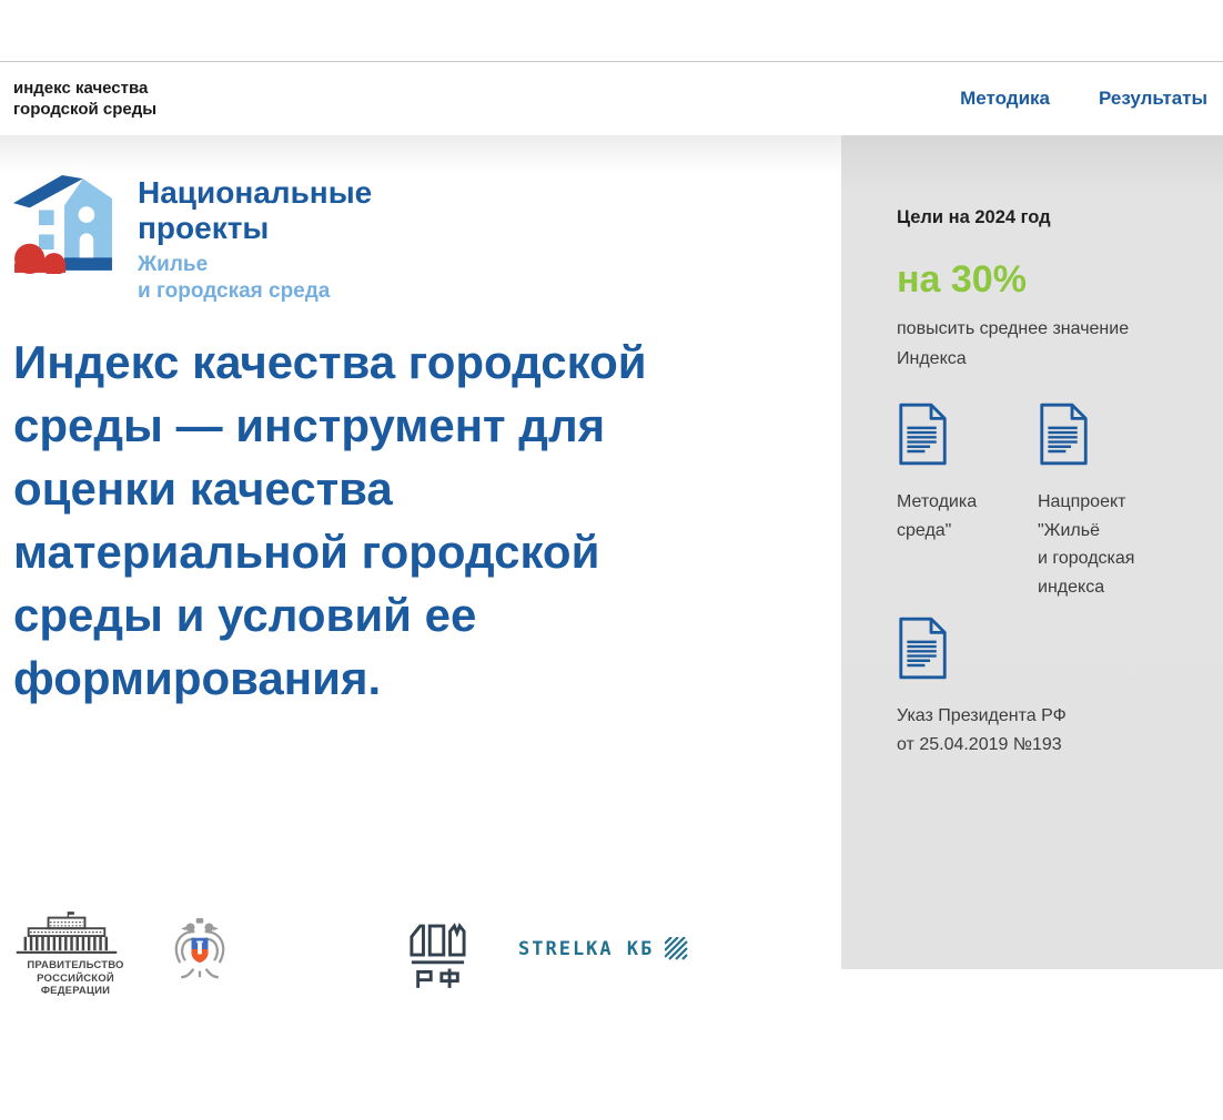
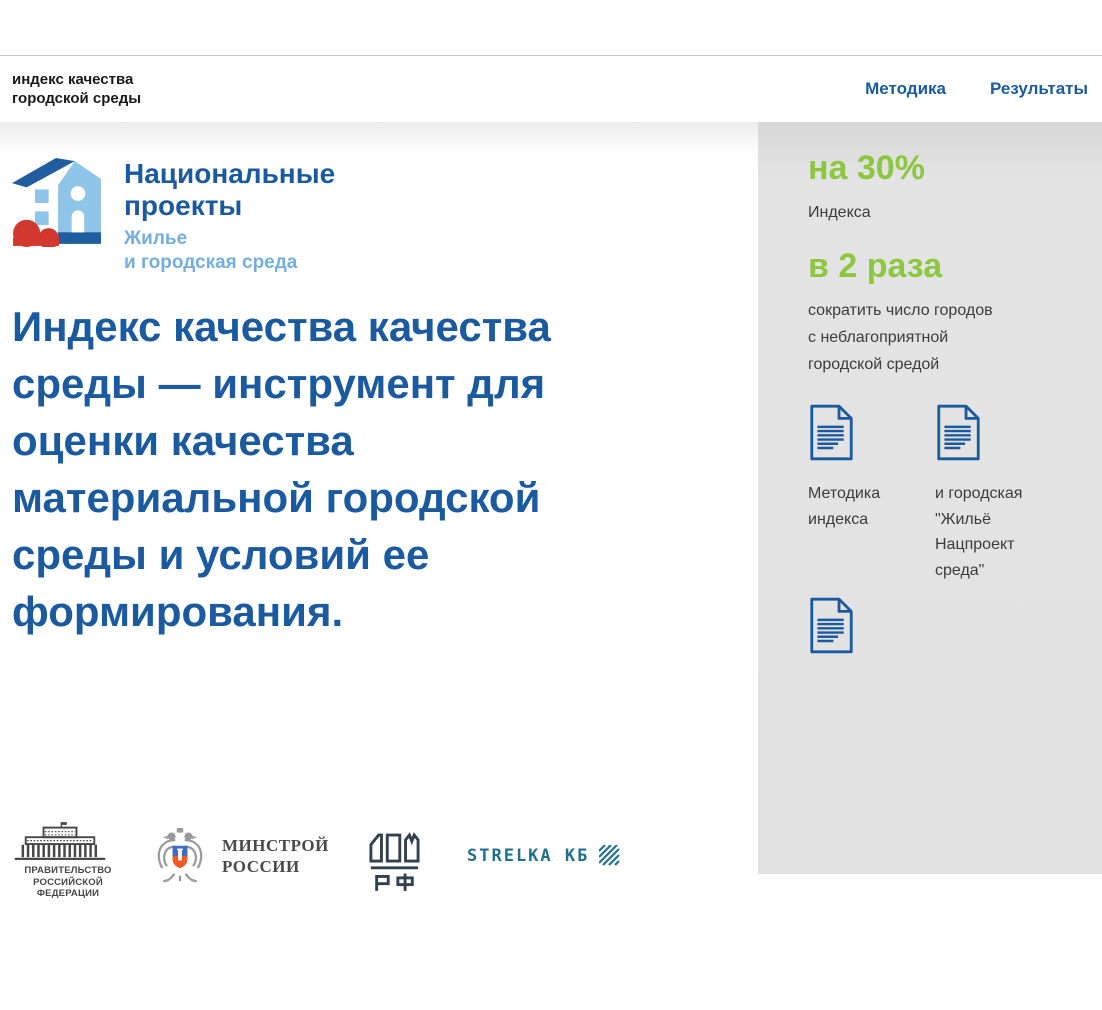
  индекс качества
  городской среды
  Методика
  Результаты
  Национальные
  проекты
  Жилье
  и городская среда
- Индекс качества городской среды — инструмент для оценки качества материальной городской среды и условий ее формирования.
+ Индекс качества качества среды — инструмент для оценки качества материальной городской среды и условий ее формирования.
  ПРАВИТЕЛЬСТВО
  РОССИЙСКОЙ
  ФЕДЕРАЦИИ
+ МИНСТРОЙ
+ РОССИИ
  STRELKA КБ
- Цели на 2024 год
  на 30%
- повысить среднее значение
  Индекса
+ в 2 раза
+ сократить число городов
+ с неблагоприятной
+ городской средой
  Методика
- среда"
+ индекса
- Нацпроект
+ и городская
  "Жильё
- и городская
+ Нацпроект
- индекса
+ среда"
- Указ Президента РФ
- от 25.04.2019 №193
